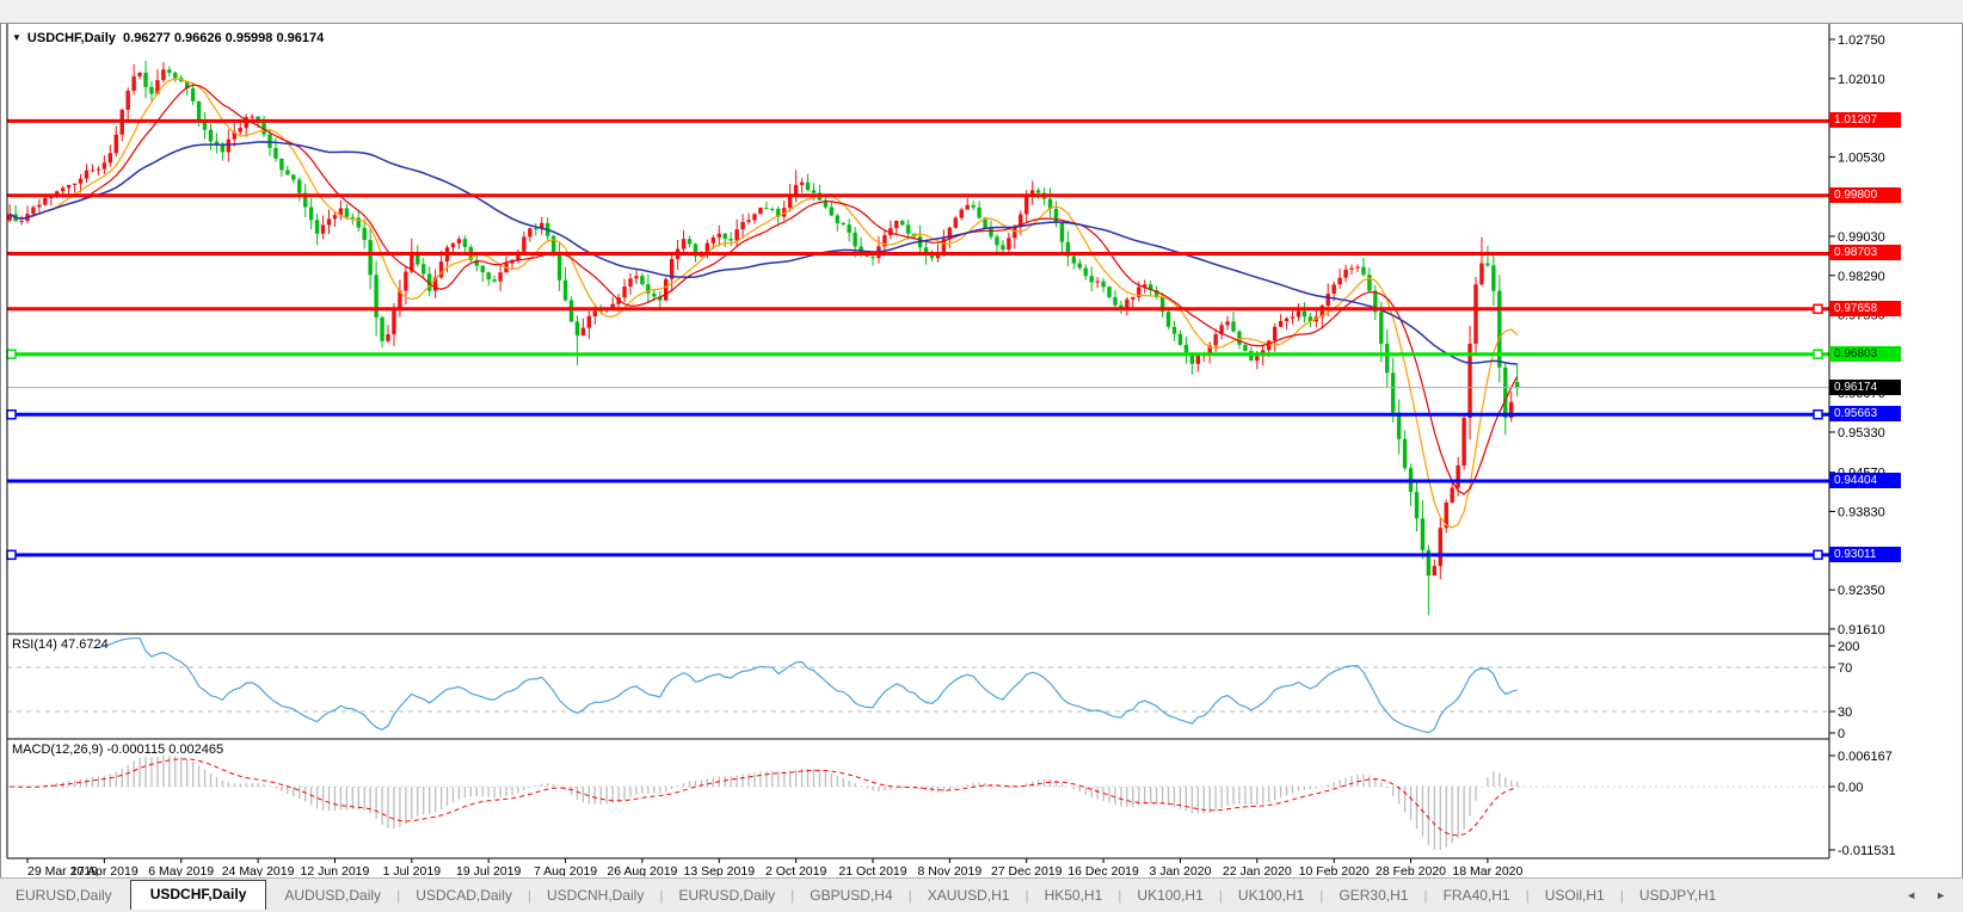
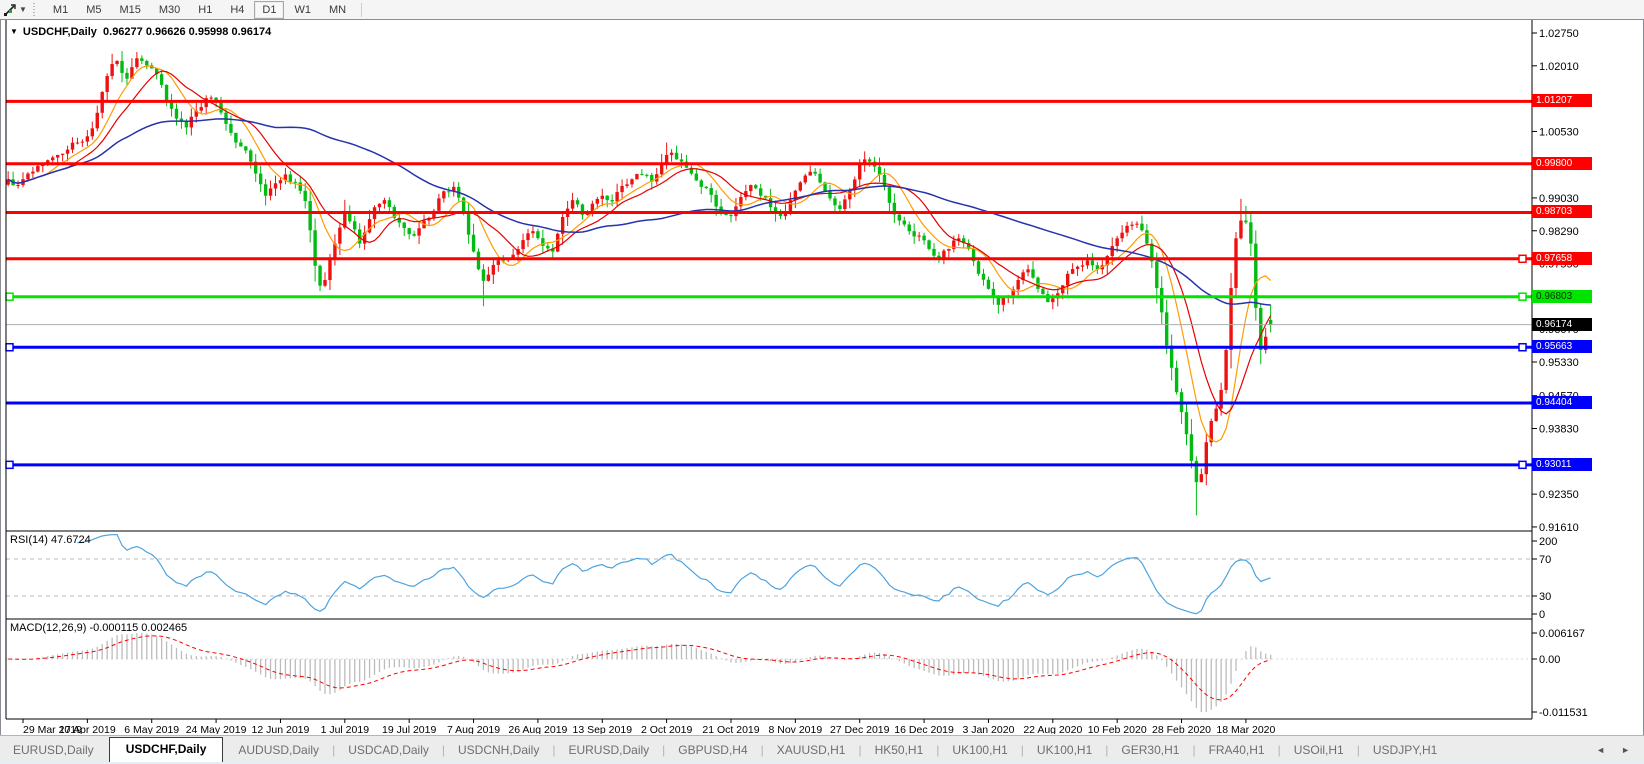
+ ▼
+ M1 M5 M15 M30 H1 H4 D1 W1 MN
  0.006167
  0.00
  -0.011531
  1.02750
  1.02010
  1.00530
  0.99030
  0.98290
  0.95330
  0.93830
  0.92350
  0.91610
  200
  70
  30
  0
  29 Mar 2019
  17 Apr 2019
  6 May 2019
  24 May 2019
  12 Jun 2019
  1 Jul 2019
  19 Jul 2019
  7 Aug 2019
  26 Aug 2019
  13 Sep 2019
  2 Oct 2019
  21 Oct 2019
  8 Nov 2019
  27 Dec 2019
  16 Dec 2019
  3 Jan 2020
- 22 Jan 2020
+ 22 Aug 2020
  10 Feb 2020
  28 Feb 2020
  18 Mar 2020
  ▼ USDCHF,Daily 0.96277 0.96626 0.95998 0.96174
  RSI(14) 47.6724
  MACD(12,26,9) -0.000115 0.002465
  1.01207
  0.99800
  0.98703
  0.97658
  0.96803
  0.95663
  0.94404
  0.93011
  0.96174
  EURUSD,Daily
  USDCHF,Daily
  AUDUSD,Daily
  |
  USDCAD,Daily
  |
  USDCNH,Daily
  |
  EURUSD,Daily
  |
  GBPUSD,H4
  |
  XAUUSD,H1
  |
  HK50,H1
  |
  UK100,H1
  |
  UK100,H1
  |
  GER30,H1
  |
  FRA40,H1
  |
  USOil,H1
  |
  USDJPY,H1
  ◄
  ►
